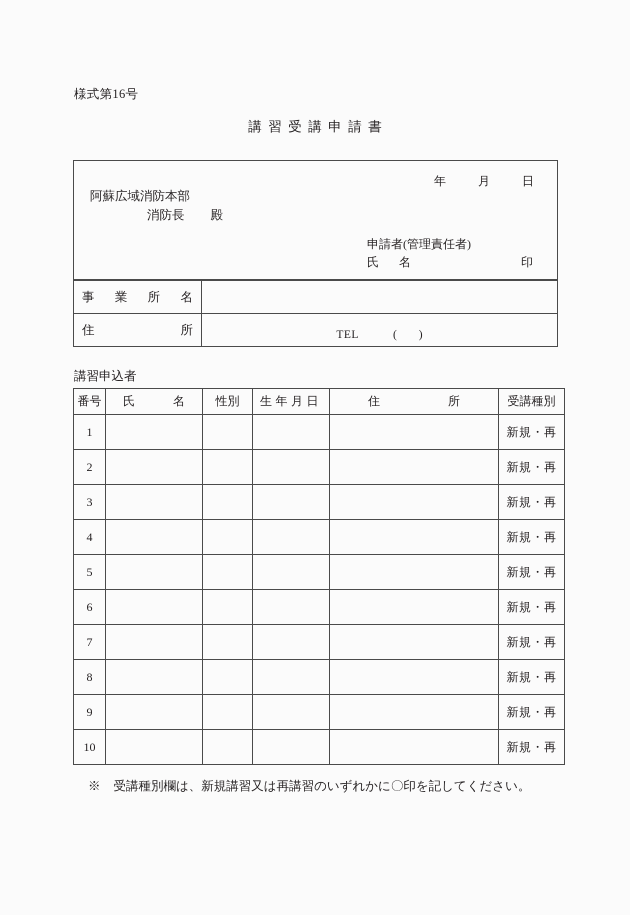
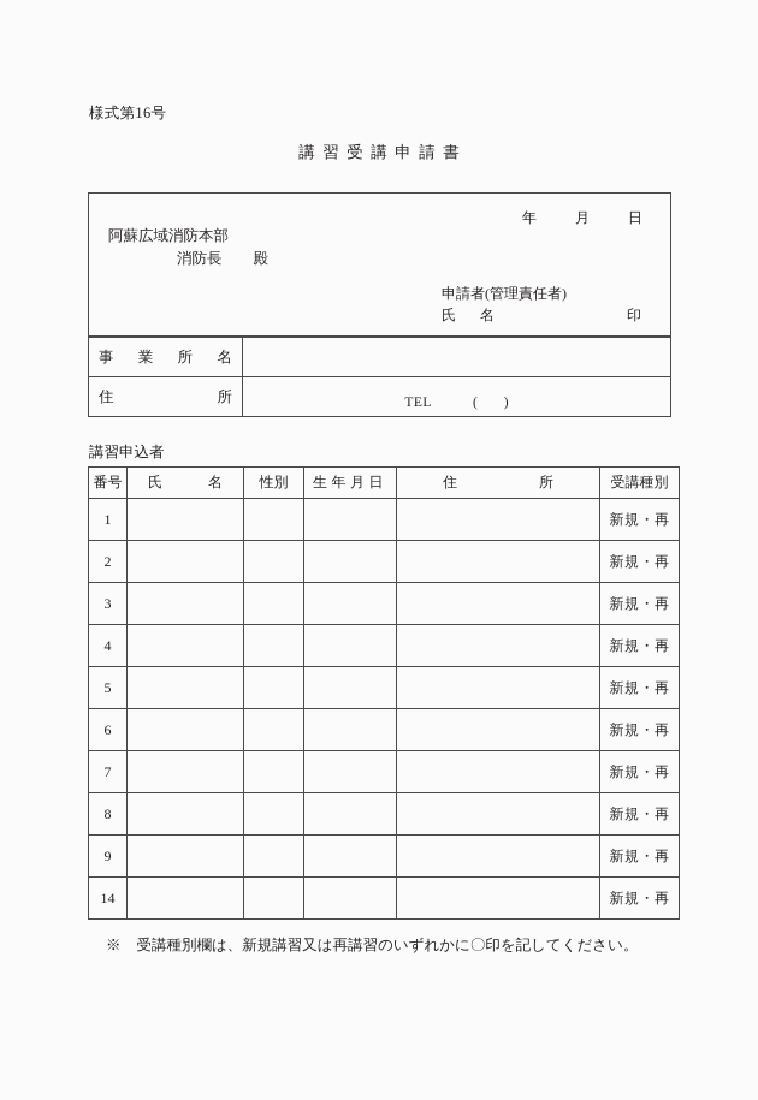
  様式第16号
  講習受講申請書
  年
  月
  日
  阿蘇広域消防本部
  消防長 殿
  申請者(管理責任者)
  氏 名
  印
  事 業 所 名
  住 所	TEL ( )
  講習申込者
  番号	氏 名	性別	生年月日	住 所	受講種別
  1					新規・再
  2					新規・再
  3					新規・再
  4					新規・再
  5					新規・再
  6					新規・再
  7					新規・再
  8					新規・再
  9					新規・再
- 10					新規・再
+ 14					新規・再
  ※ 受講種別欄は、新規講習又は再講習のいずれかに〇印を記してください。
